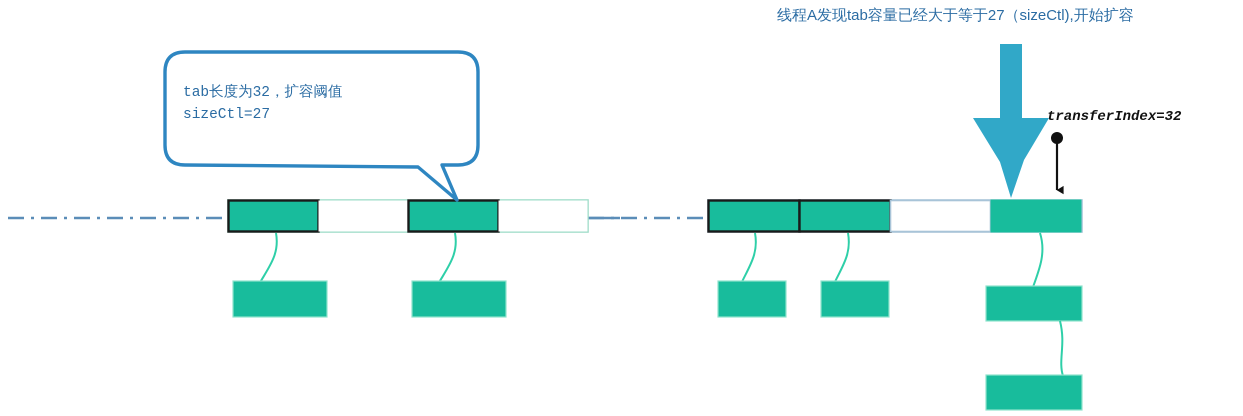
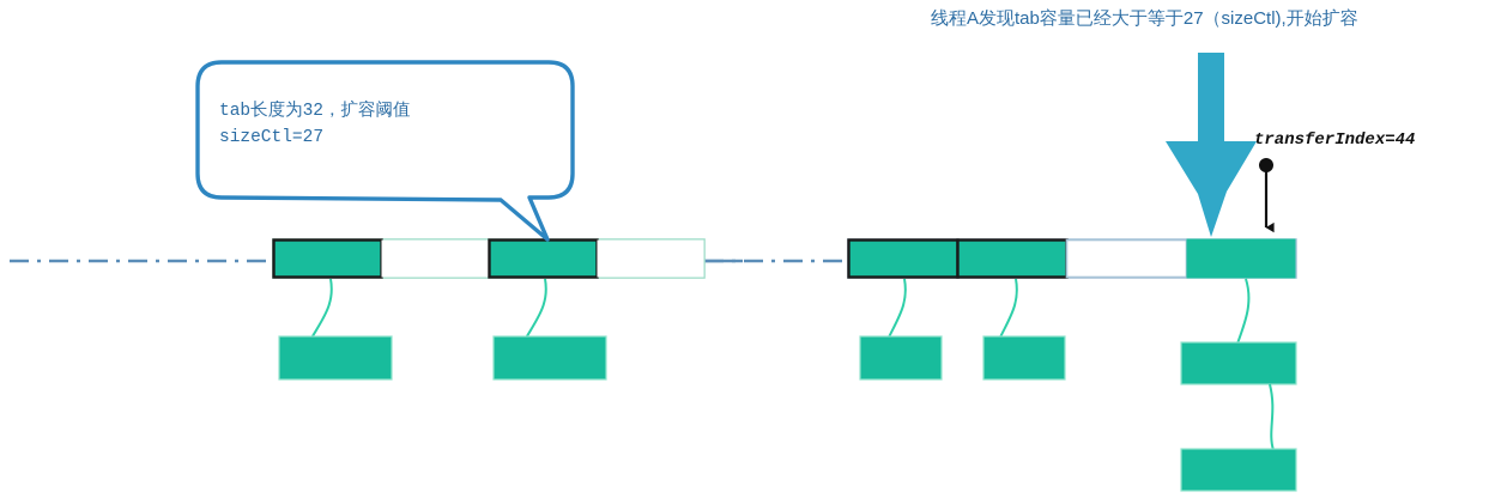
  线程A发现tab容量已经大于等于27（sizeCtl),开始扩容
  tab长度为32，扩容阈值
  sizeCtl=27
- transferIndex=32
+ transferIndex=44
